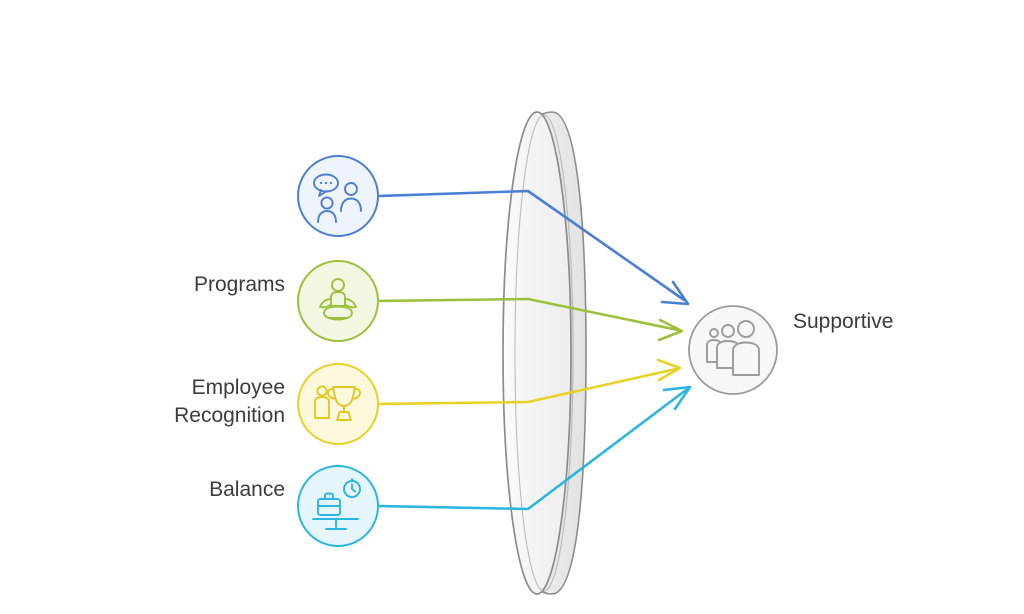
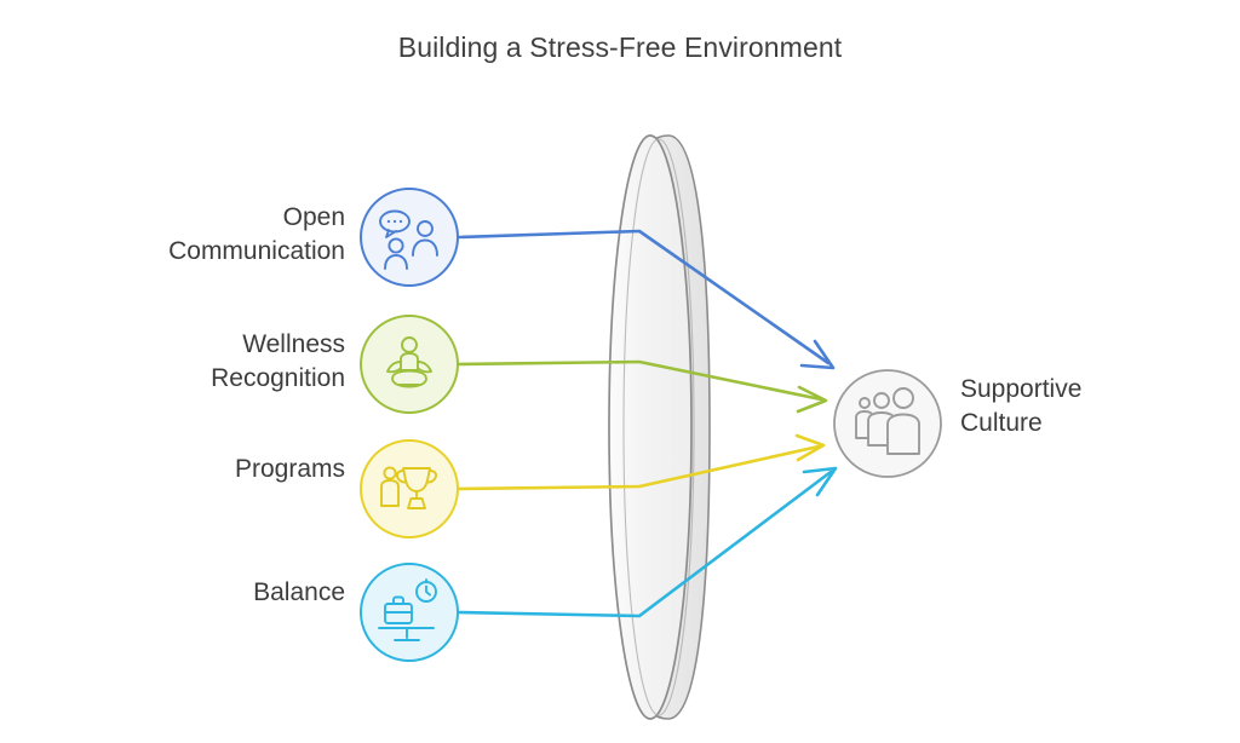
+ Building a Stress-Free Environment
+ Open
+ Communication
+ Wellness
- Programs
+ Recognition
- Employee
- Recognition
+ Programs
  Balance
  Supportive
+ Culture
